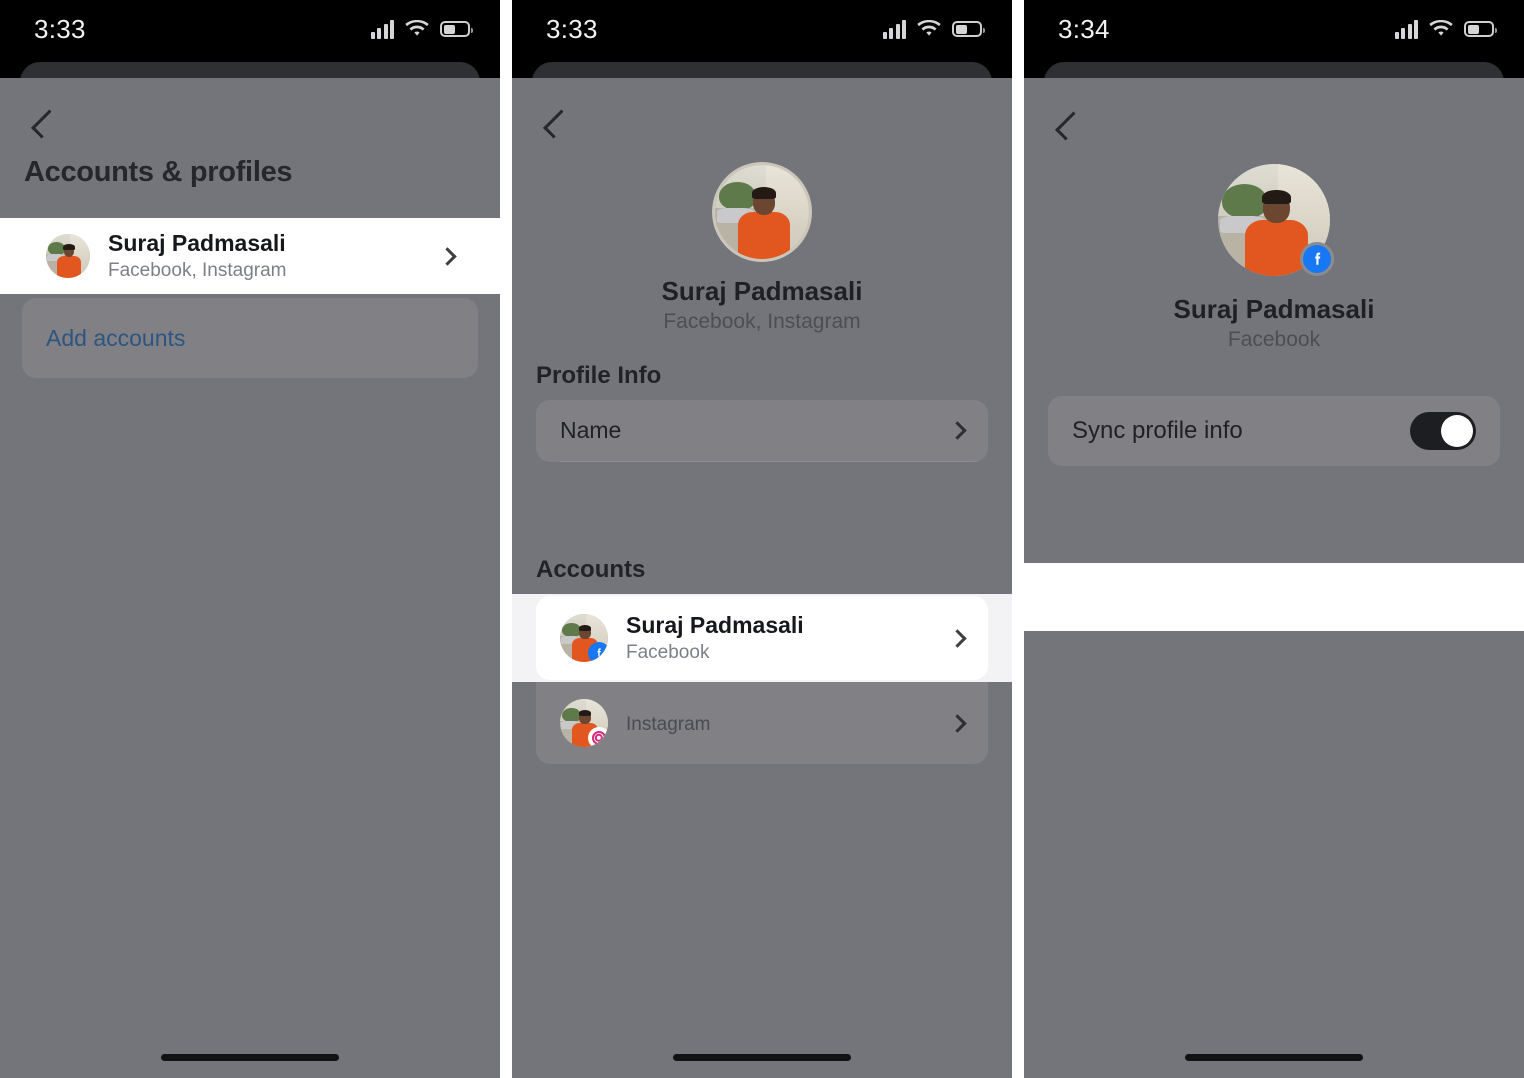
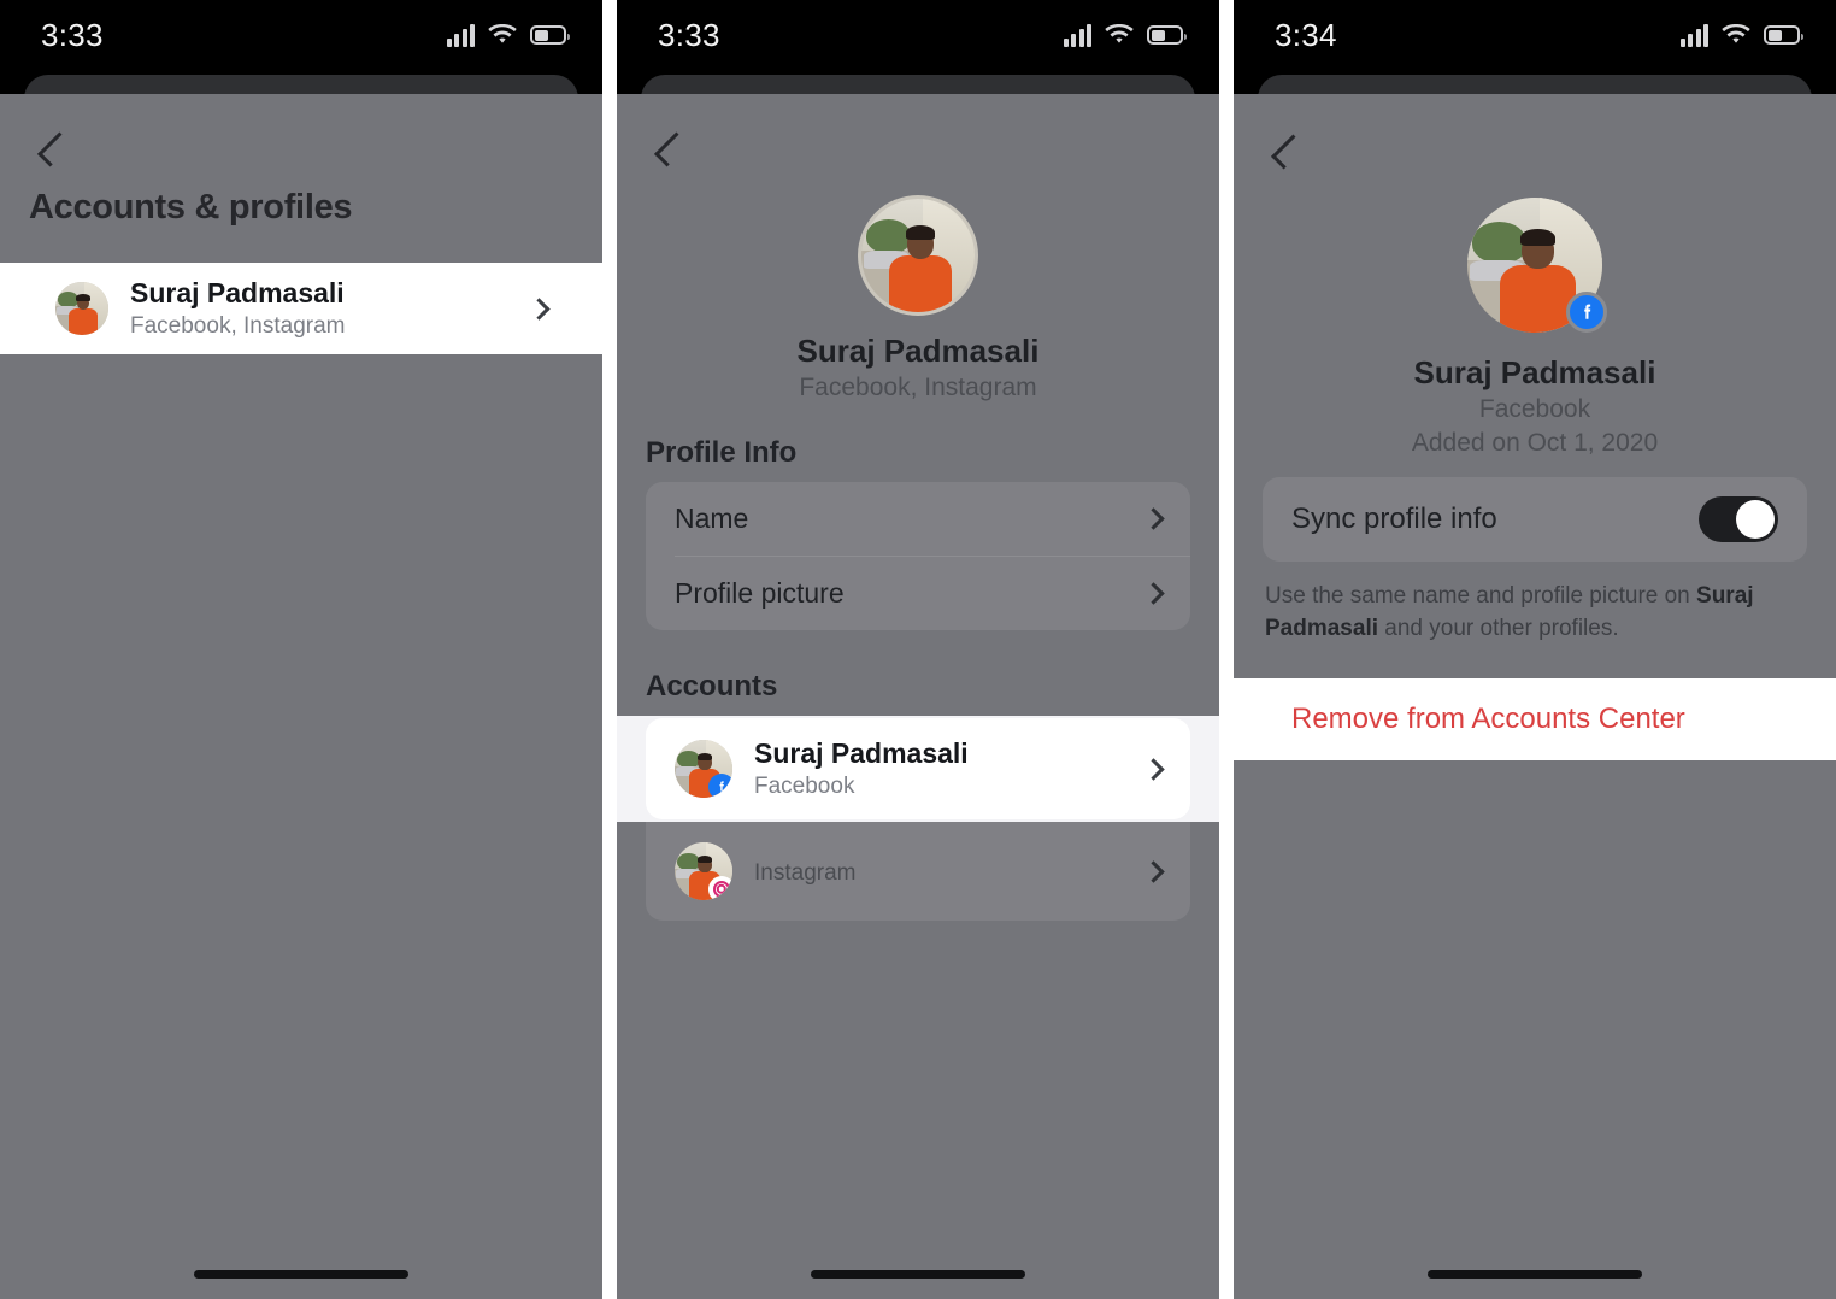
  3:33
  Accounts & profiles
  Suraj Padmasali
  Facebook, Instagram
- Add accounts
  3:33
  Suraj Padmasali
  Facebook, Instagram
  Profile Info
  Name
+ Profile picture
  Accounts
  Suraj Padmasali
  Facebook
  Instagram
  3:34
  Suraj Padmasali
  Facebook
+ Added on Oct 1, 2020
  Sync profile info
+ Use the same name and profile picture on Suraj Padmasali and your other profiles.
+ Remove from Accounts Center
